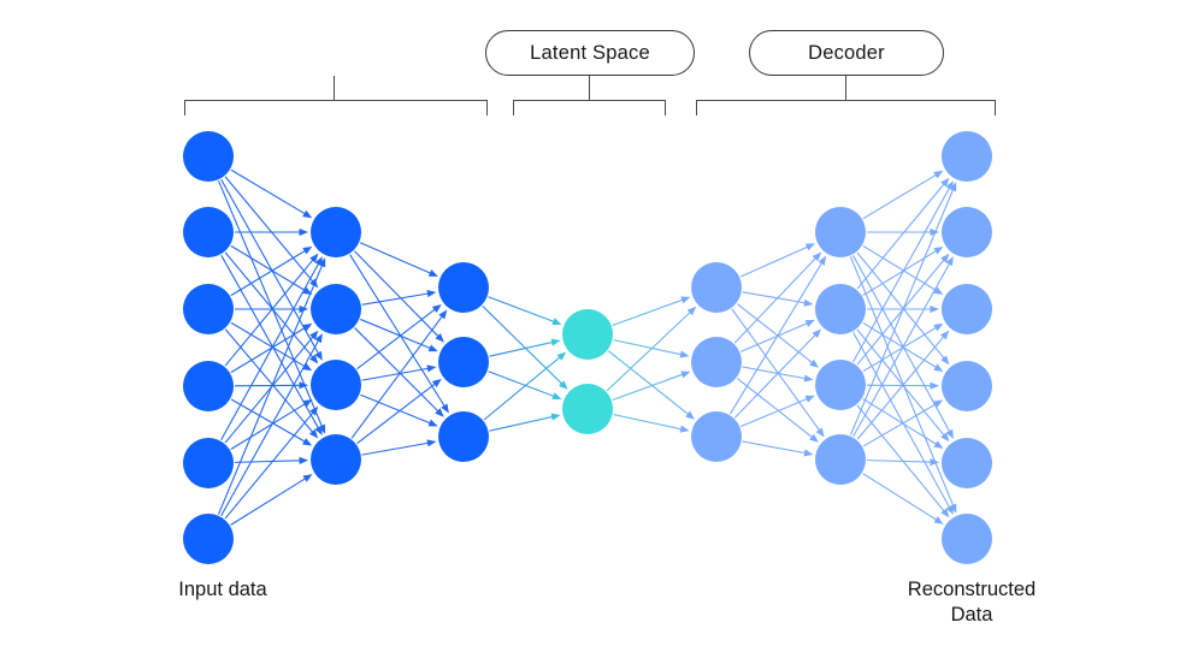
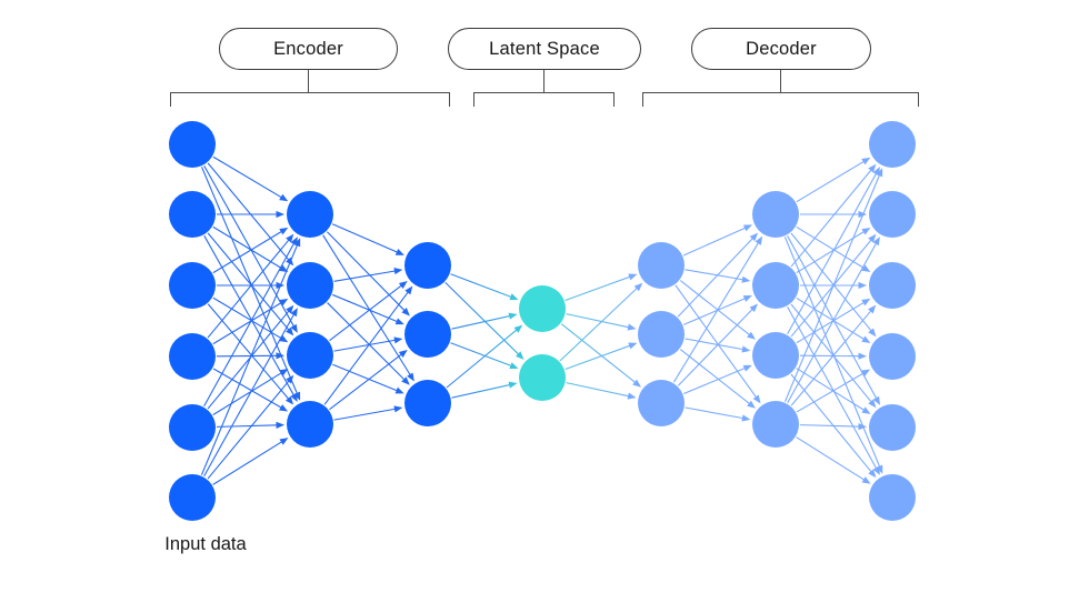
+ Encoder
  Latent Space
  Decoder
  Input data
- Reconstructed
- Data
